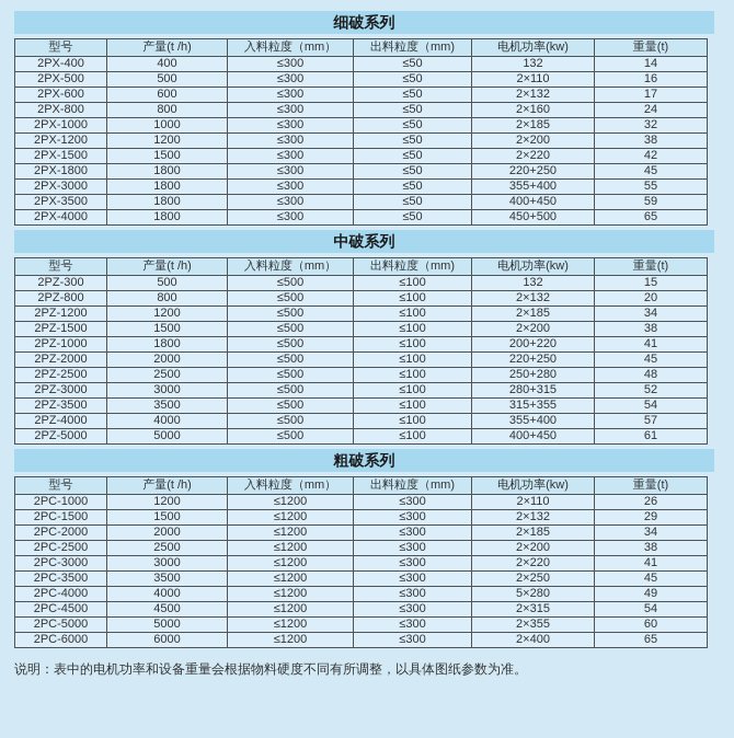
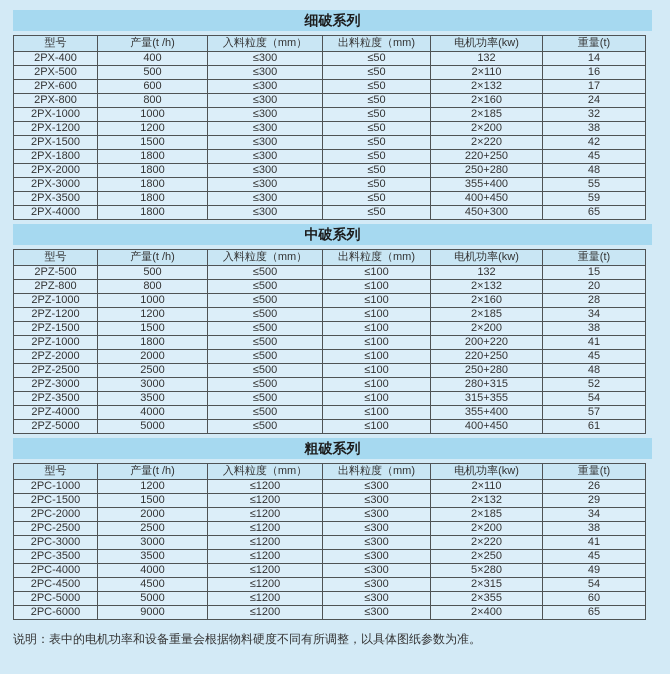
  细破系列
  型号	产量(t /h)	入料粒度（mm）	出料粒度（mm)	电机功率(kw)	重量(t)
  2PX-400	400	≤300	≤50	132	14
  2PX-500	500	≤300	≤50	2×110	16
  2PX-600	600	≤300	≤50	2×132	17
  2PX-800	800	≤300	≤50	2×160	24
  2PX-1000	1000	≤300	≤50	2×185	32
  2PX-1200	1200	≤300	≤50	2×200	38
  2PX-1500	1500	≤300	≤50	2×220	42
  2PX-1800	1800	≤300	≤50	220+250	45
+ 2PX-2000	1800	≤300	≤50	250+280	48
  2PX-3000	1800	≤300	≤50	355+400	55
  2PX-3500	1800	≤300	≤50	400+450	59
- 2PX-4000	1800	≤300	≤50	450+500	65
+ 2PX-4000	1800	≤300	≤50	450+300	65
  中破系列
  型号	产量(t /h)	入料粒度（mm）	出料粒度（mm)	电机功率(kw)	重量(t)
- 2PZ-300	500	≤500	≤100	132	15
+ 2PZ-500	500	≤500	≤100	132	15
  2PZ-800	800	≤500	≤100	2×132	20
+ 2PZ-1000	1000	≤500	≤100	2×160	28
  2PZ-1200	1200	≤500	≤100	2×185	34
  2PZ-1500	1500	≤500	≤100	2×200	38
  2PZ-1000	1800	≤500	≤100	200+220	41
  2PZ-2000	2000	≤500	≤100	220+250	45
  2PZ-2500	2500	≤500	≤100	250+280	48
  2PZ-3000	3000	≤500	≤100	280+315	52
  2PZ-3500	3500	≤500	≤100	315+355	54
  2PZ-4000	4000	≤500	≤100	355+400	57
  2PZ-5000	5000	≤500	≤100	400+450	61
  粗破系列
  型号	产量(t /h)	入料粒度（mm）	出料粒度（mm)	电机功率(kw)	重量(t)
  2PC-1000	1200	≤1200	≤300	2×110	26
  2PC-1500	1500	≤1200	≤300	2×132	29
  2PC-2000	2000	≤1200	≤300	2×185	34
  2PC-2500	2500	≤1200	≤300	2×200	38
  2PC-3000	3000	≤1200	≤300	2×220	41
  2PC-3500	3500	≤1200	≤300	2×250	45
  2PC-4000	4000	≤1200	≤300	5×280	49
  2PC-4500	4500	≤1200	≤300	2×315	54
  2PC-5000	5000	≤1200	≤300	2×355	60
- 2PC-6000	6000	≤1200	≤300	2×400	65
+ 2PC-6000	9000	≤1200	≤300	2×400	65
  说明：表中的电机功率和设备重量会根据物料硬度不同有所调整，以具体图纸参数为准。
